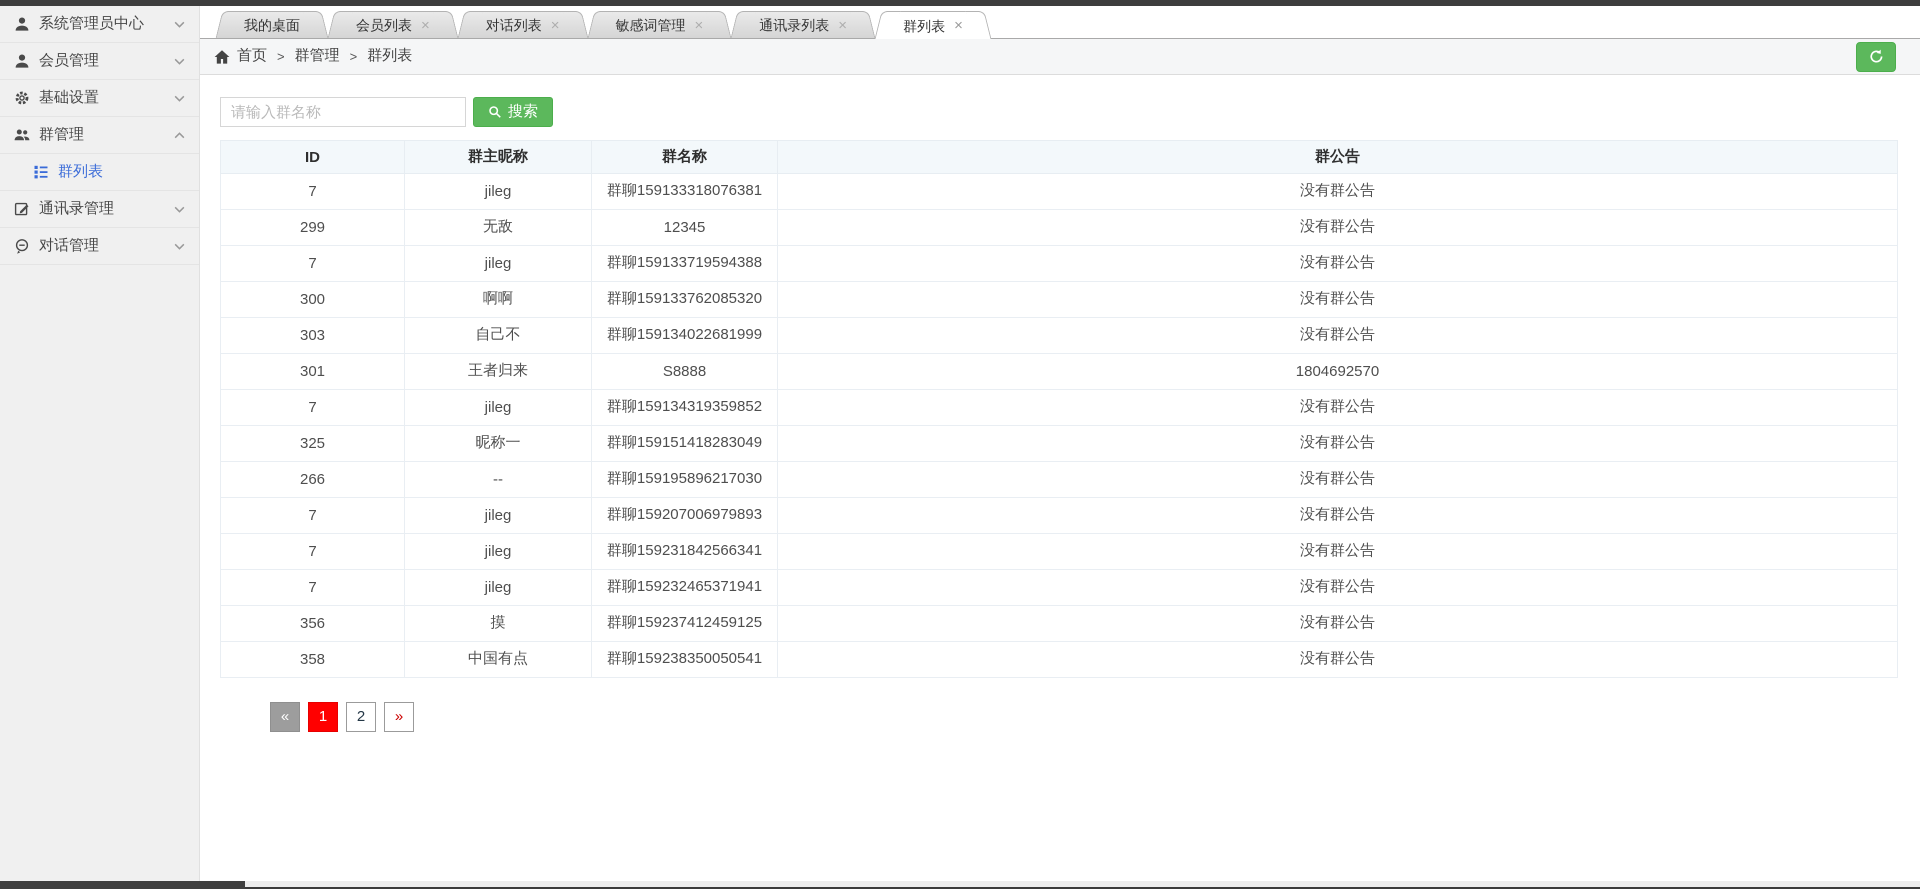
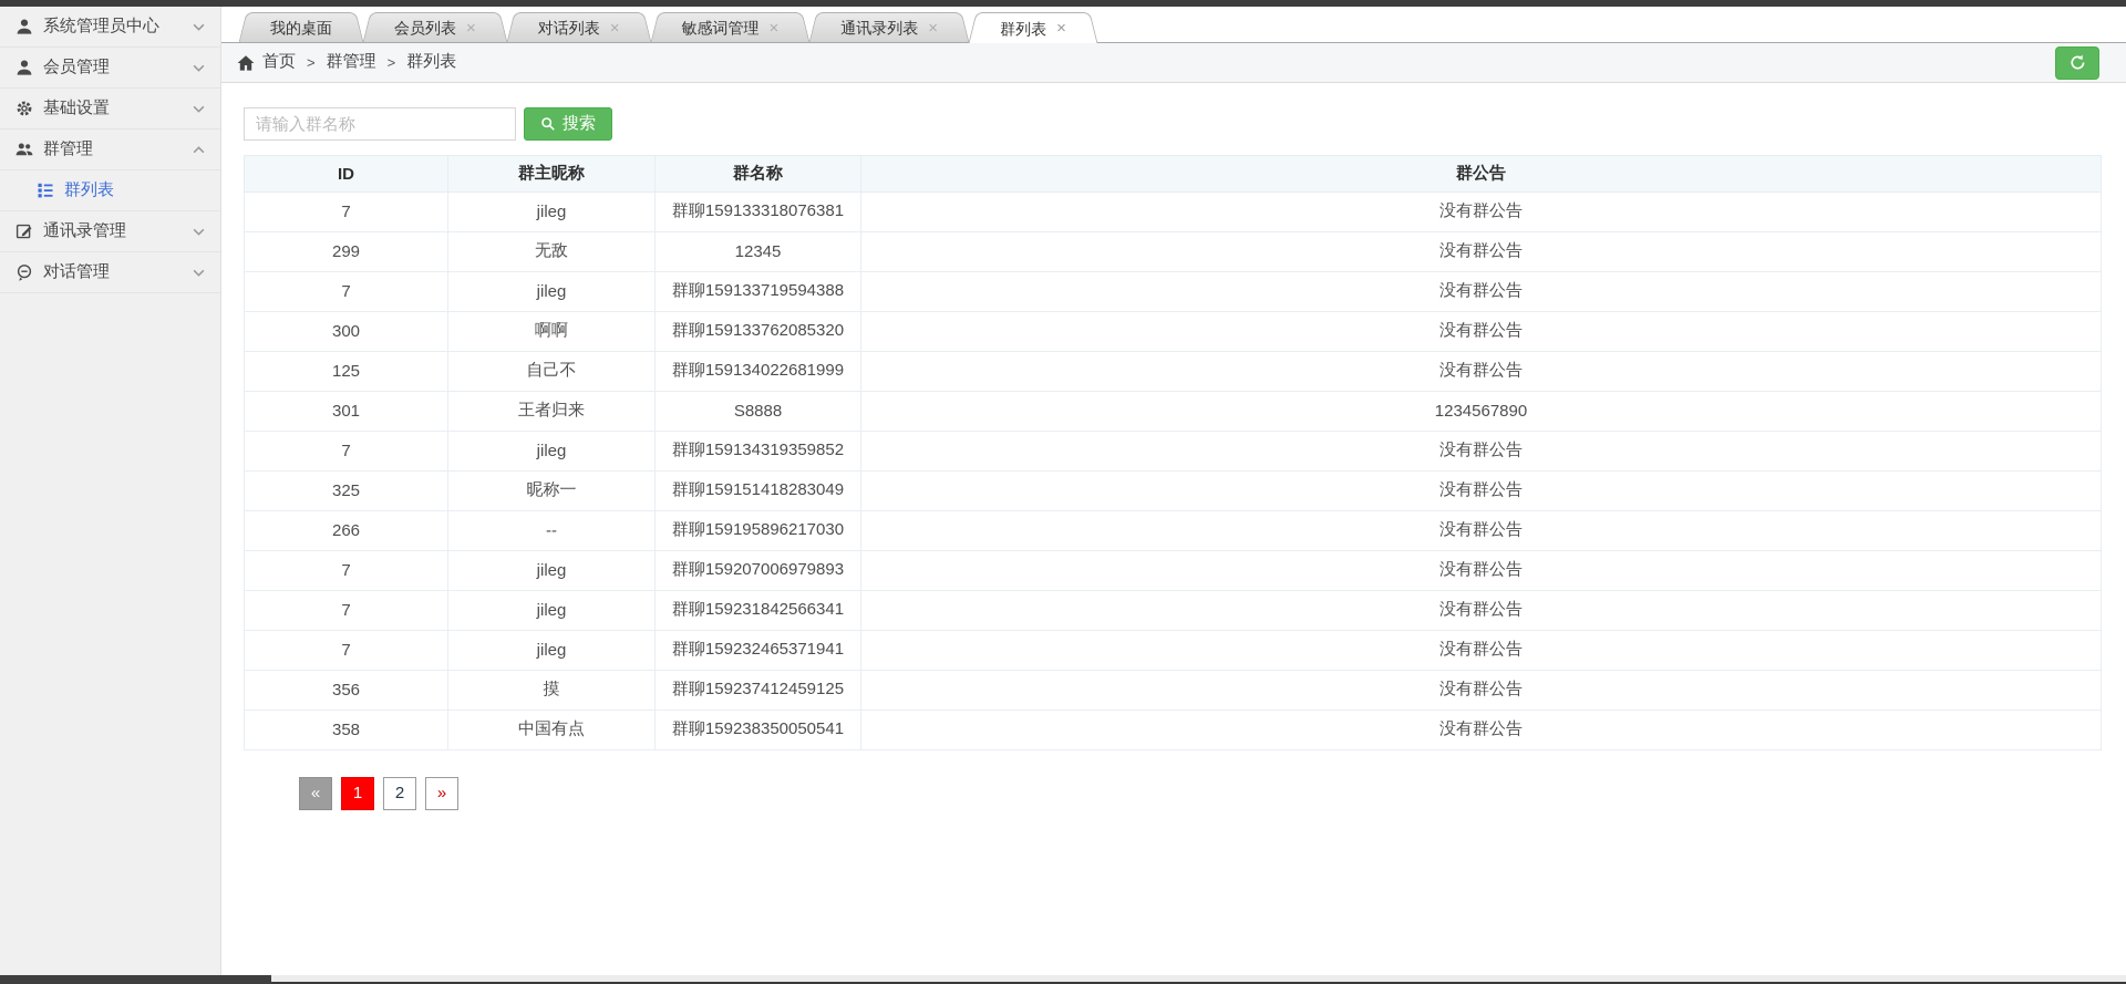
  系统管理员中心
  会员管理
  基础设置
  群管理
  群列表
  通讯录管理
  对话管理
  我的桌面
  会员列表
  ×
  对话列表
  ×
  敏感词管理
  ×
  通讯录列表
  ×
  群列表
  ×
  首页
  >
  群管理
  >
  群列表
  请输入群名称
  搜索
  ID	群主昵称	群名称	群公告
  7	jileg	群聊159133318076381	没有群公告
  299	无敌	12345	没有群公告
  7	jileg	群聊159133719594388	没有群公告
  300	啊啊	群聊159133762085320	没有群公告
- 303	自己不	群聊159134022681999	没有群公告
+ 125	自己不	群聊159134022681999	没有群公告
- 301	王者归来	S8888	1804692570
+ 301	王者归来	S8888	1234567890
  7	jileg	群聊159134319359852	没有群公告
  325	昵称一	群聊159151418283049	没有群公告
  266	--	群聊159195896217030	没有群公告
  7	jileg	群聊159207006979893	没有群公告
  7	jileg	群聊159231842566341	没有群公告
  7	jileg	群聊159232465371941	没有群公告
  356	摸	群聊159237412459125	没有群公告
  358	中国有点	群聊159238350050541	没有群公告
  «
  1
  2
  »
